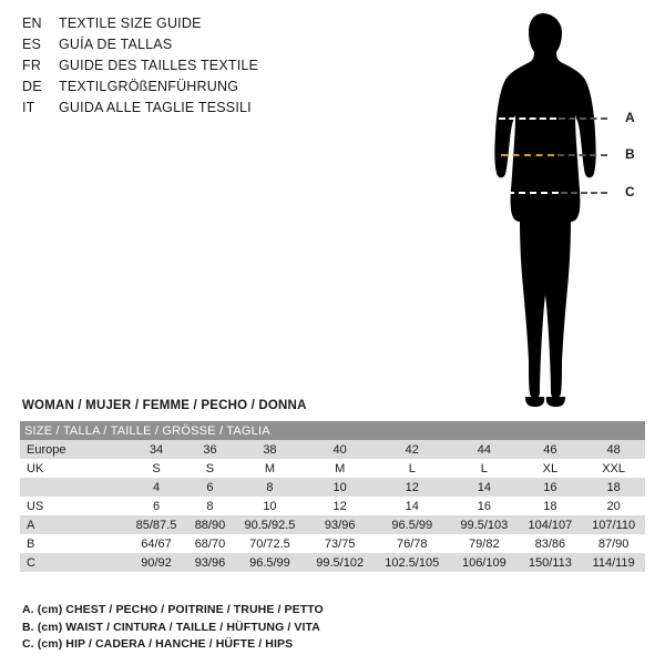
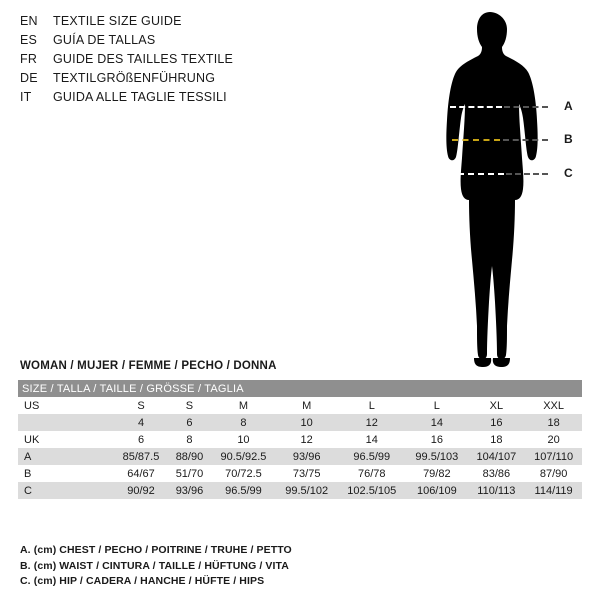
  EN
  TEXTILE SIZE GUIDE
  ES
  GUÍA DE TALLAS
  FR
  GUIDE DES TAILLES TEXTILE
  DE
  TEXTILGRÖßENFÜHRUNG
  IT
  GUIDA ALLE TAGLIE TESSILI
  A
  B
  C
  WOMAN / MUJER / FEMME / PECHO / DONNA
  SIZE / TALLA / TAILLE / GRÖSSE / TAGLIA
- Europe	34	36	38	40	42	44	46	48
- UK	S	S	M	M	L	L	XL	XXL
+ US	S	S	M	M	L	L	XL	XXL
  	4	6	8	10	12	14	16	18
- US	6	8	10	12	14	16	18	20
+ UK	6	8	10	12	14	16	18	20
  A	85/87.5	88/90	90.5/92.5	93/96	96.5/99	99.5/103	104/107	107/110
- B	64/67	68/70	70/72.5	73/75	76/78	79/82	83/86	87/90
+ B	64/67	51/70	70/72.5	73/75	76/78	79/82	83/86	87/90
- C	90/92	93/96	96.5/99	99.5/102	102.5/105	106/109	150/113	114/119
+ C	90/92	93/96	96.5/99	99.5/102	102.5/105	106/109	110/113	114/119
  A. (cm) CHEST / PECHO / POITRINE / TRUHE / PETTO
  B. (cm) WAIST / CINTURA / TAILLE / HÜFTUNG / VITA
  C. (cm) HIP / CADERA / HANCHE / HÜFTE / HIPS
